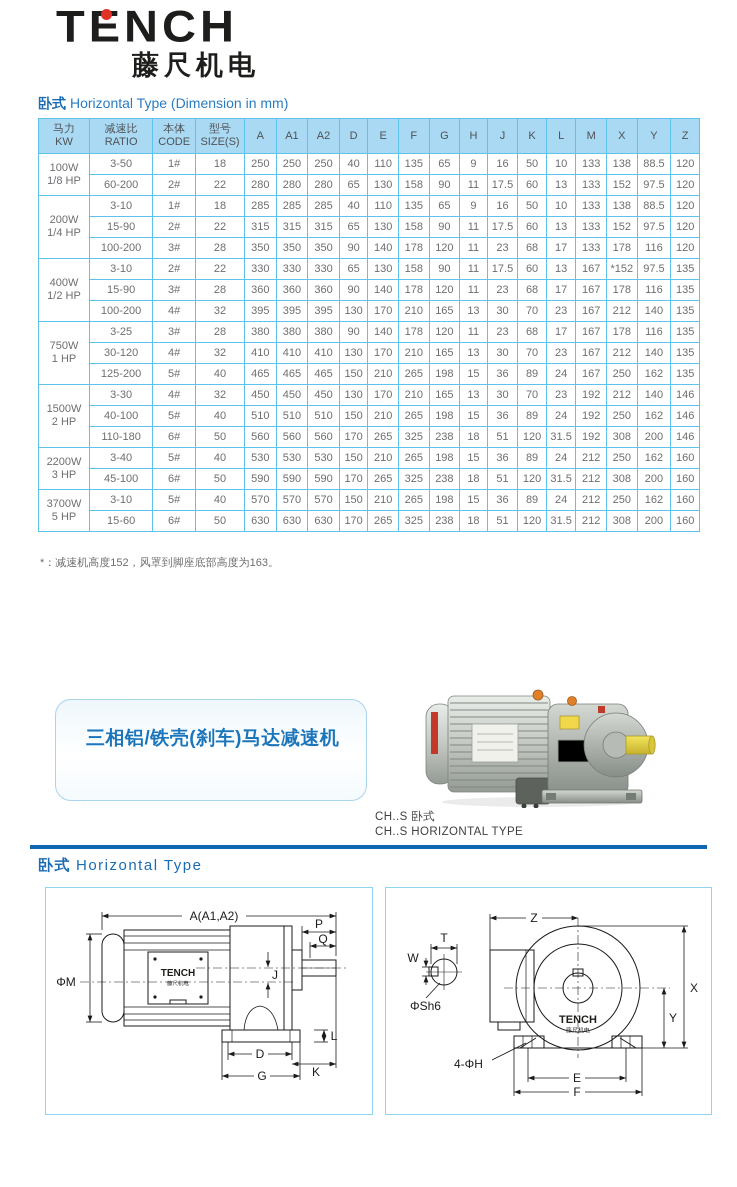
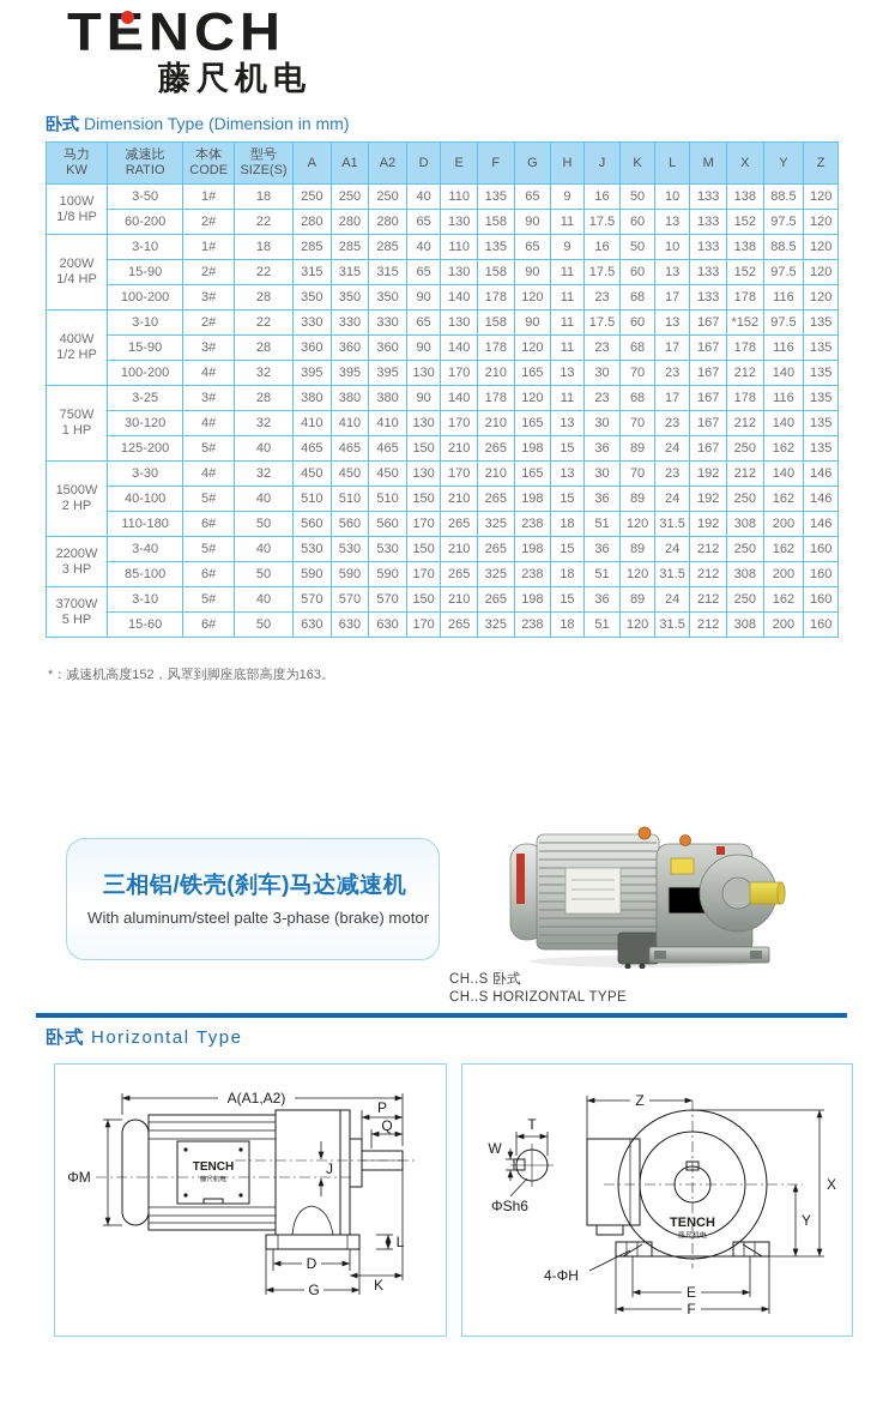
  TENCH
  藤尺机电
- 卧式 Horizontal Type (Dimension in mm)
+ 卧式 Dimension Type (Dimension in mm)
  马力KW	减速比RATIO	本体CODE	型号SIZE(S)	A	A1	A2	D	E	F	G	H	J	K	L	M	X	Y	Z
  100W1/8 HP	3-50	1#	18	250	250	250	40	110	135	65	9	16	50	10	133	138	88.5	120
  60-200	2#	22	280	280	280	65	130	158	90	11	17.5	60	13	133	152	97.5	120
  200W1/4 HP	3-10	1#	18	285	285	285	40	110	135	65	9	16	50	10	133	138	88.5	120
  15-90	2#	22	315	315	315	65	130	158	90	11	17.5	60	13	133	152	97.5	120
  100-200	3#	28	350	350	350	90	140	178	120	11	23	68	17	133	178	116	120
  400W1/2 HP	3-10	2#	22	330	330	330	65	130	158	90	11	17.5	60	13	167	*152	97.5	135
  15-90	3#	28	360	360	360	90	140	178	120	11	23	68	17	167	178	116	135
  100-200	4#	32	395	395	395	130	170	210	165	13	30	70	23	167	212	140	135
  750W1 HP	3-25	3#	28	380	380	380	90	140	178	120	11	23	68	17	167	178	116	135
  30-120	4#	32	410	410	410	130	170	210	165	13	30	70	23	167	212	140	135
  125-200	5#	40	465	465	465	150	210	265	198	15	36	89	24	167	250	162	135
  1500W2 HP	3-30	4#	32	450	450	450	130	170	210	165	13	30	70	23	192	212	140	146
  40-100	5#	40	510	510	510	150	210	265	198	15	36	89	24	192	250	162	146
  110-180	6#	50	560	560	560	170	265	325	238	18	51	120	31.5	192	308	200	146
  2200W3 HP	3-40	5#	40	530	530	530	150	210	265	198	15	36	89	24	212	250	162	160
- 45-100	6#	50	590	590	590	170	265	325	238	18	51	120	31.5	212	308	200	160
+ 85-100	6#	50	590	590	590	170	265	325	238	18	51	120	31.5	212	308	200	160
  3700W5 HP	3-10	5#	40	570	570	570	150	210	265	198	15	36	89	24	212	250	162	160
  15-60	6#	50	630	630	630	170	265	325	238	18	51	120	31.5	212	308	200	160
  *：减速机高度152，风罩到脚座底部高度为163。
  三相铝/铁壳(刹车)马达减速机
+ With aluminum/steel palte 3-phase (brake) motor
  CH..S 卧式
  CH..S HORIZONTAL TYPE
  卧式 Horizontal Type
  A(A1,A2)
  P
  Q
  ΦM
  J
  D
  K
  L
  G
  TENCH
  Z
  T
  W
  X
  Y
  E
  F
  ΦSh6
  4-ΦH
  TENCH
